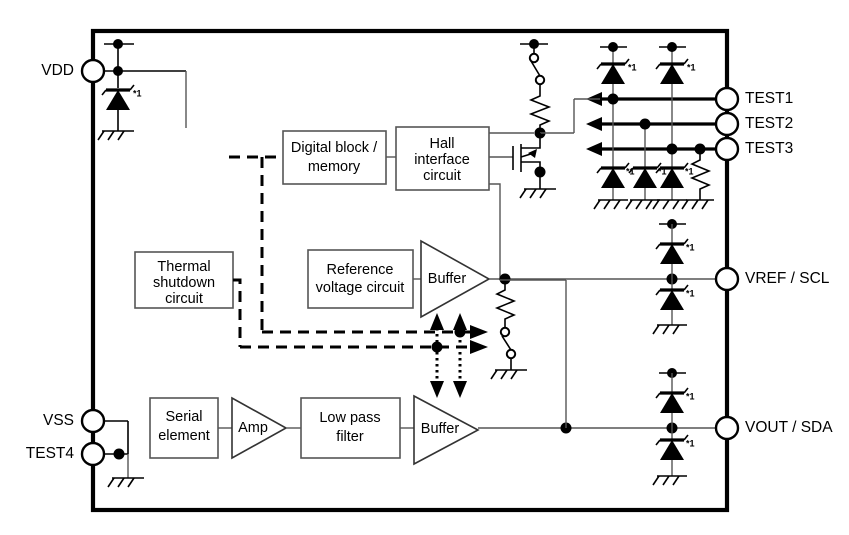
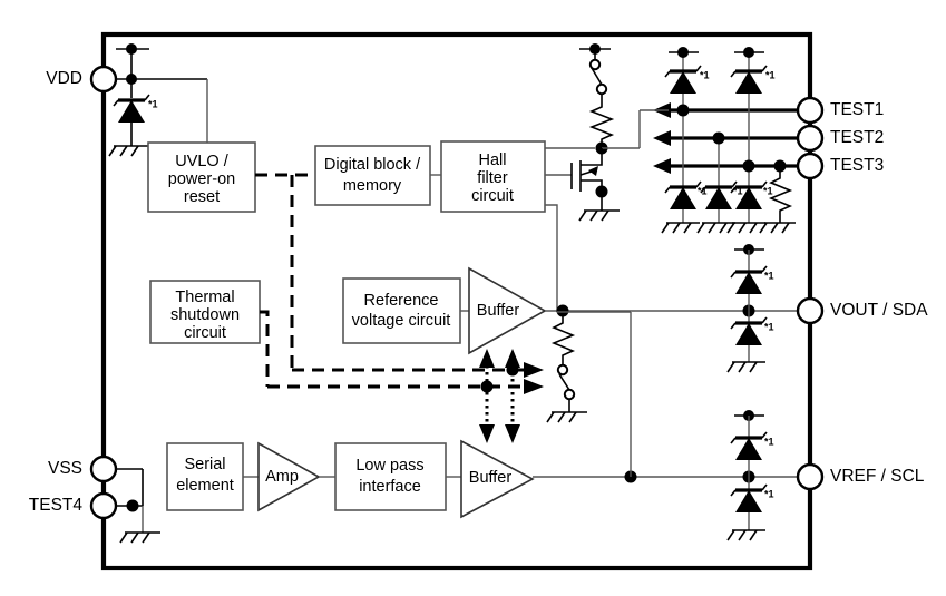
  VDD
  VSS
  TEST4
  *1
+ UVLO /
+ power-on
+ reset
  Digital block /
  memory
  Hall
- interface
+ filter
  circuit
  TEST1
  TEST2
  TEST3
  *1
  *1
  *1
  *1
  *1
  Thermal
  shutdown
  circuit
  Reference
  voltage circuit
  Buffer
- VREF / SCL
+ VOUT / SDA
  *1
  *1
  Serial
  element
  Amp
  Low pass
- filter
+ interface
  Buffer
- VOUT / SDA
+ VREF / SCL
  *1
  *1
